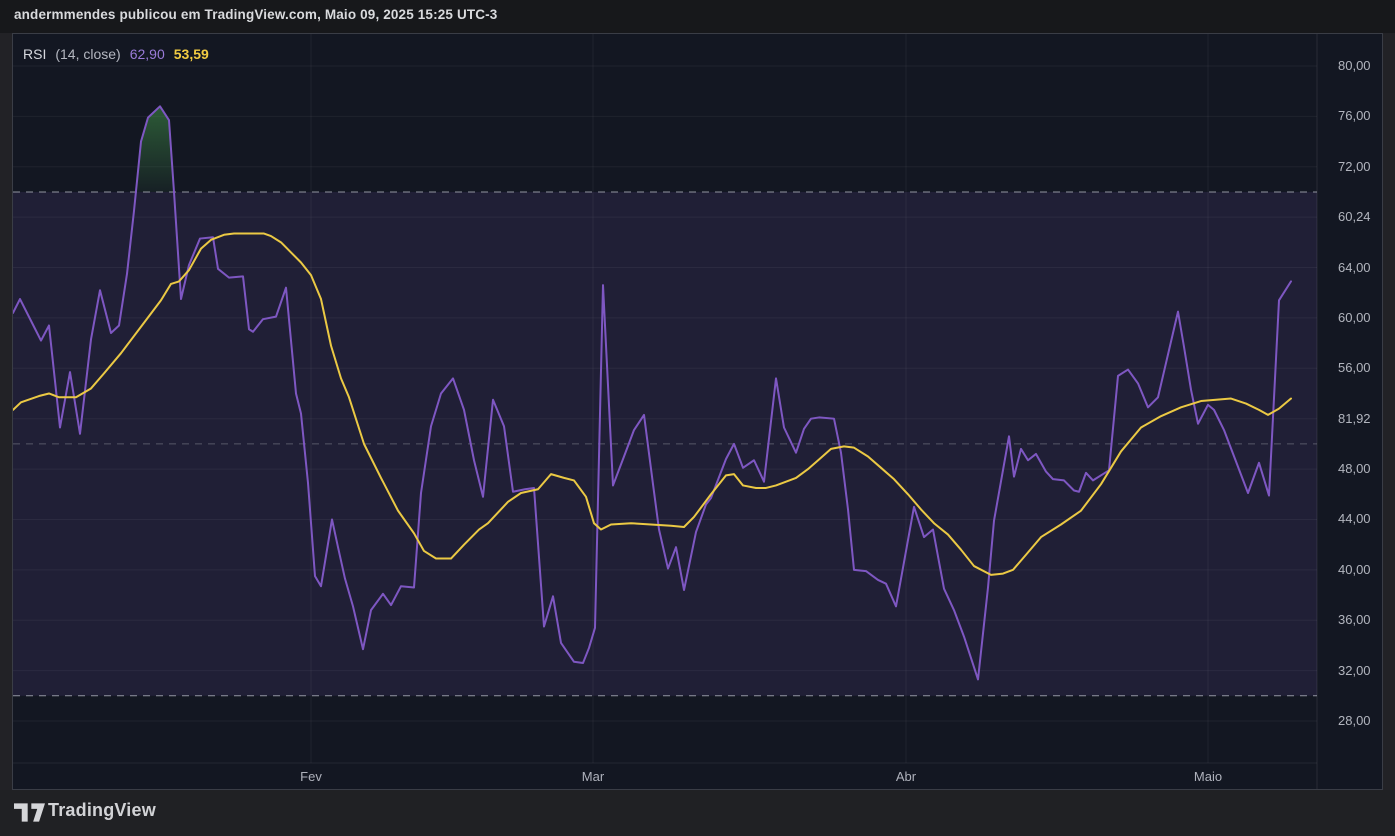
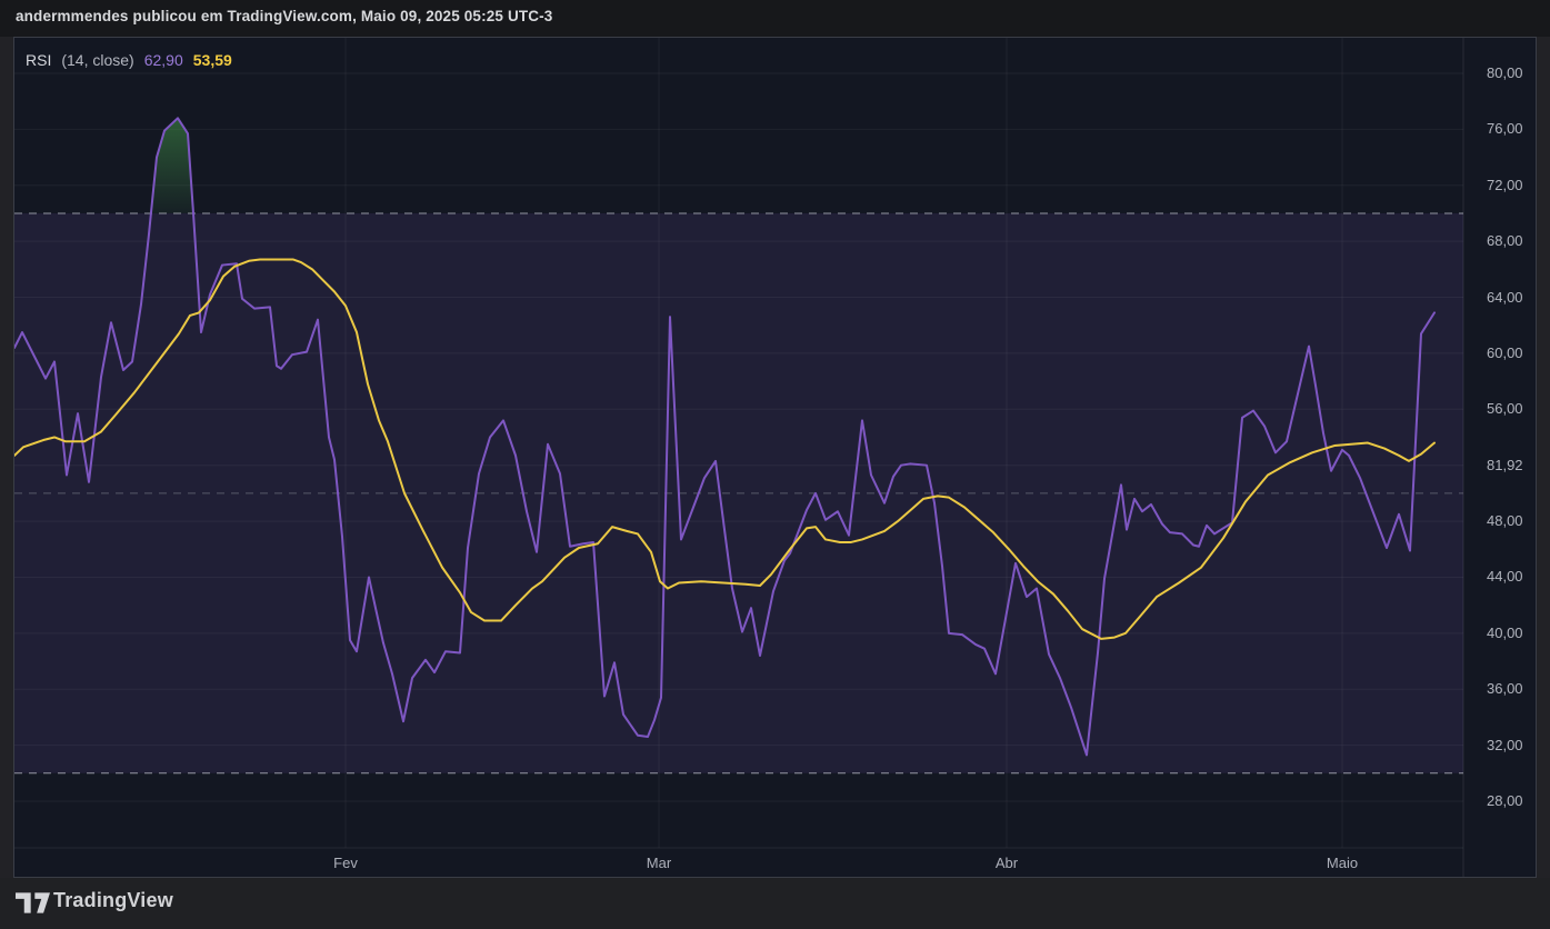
- andermmendes publicou em TradingView.com, Maio 09, 2025 15:25 UTC-3
+ andermmendes publicou em TradingView.com, Maio 09, 2025 05:25 UTC-3
  RSI
  (14, close)
  62,90
  53,59
  80,00
  76,00
  72,00
- 60,24
+ 68,00
  64,00
  60,00
  56,00
  81,92
  48,00
  44,00
  40,00
  36,00
  32,00
  28,00
  Fev
  Mar
  Abr
  Maio
  TradingView
